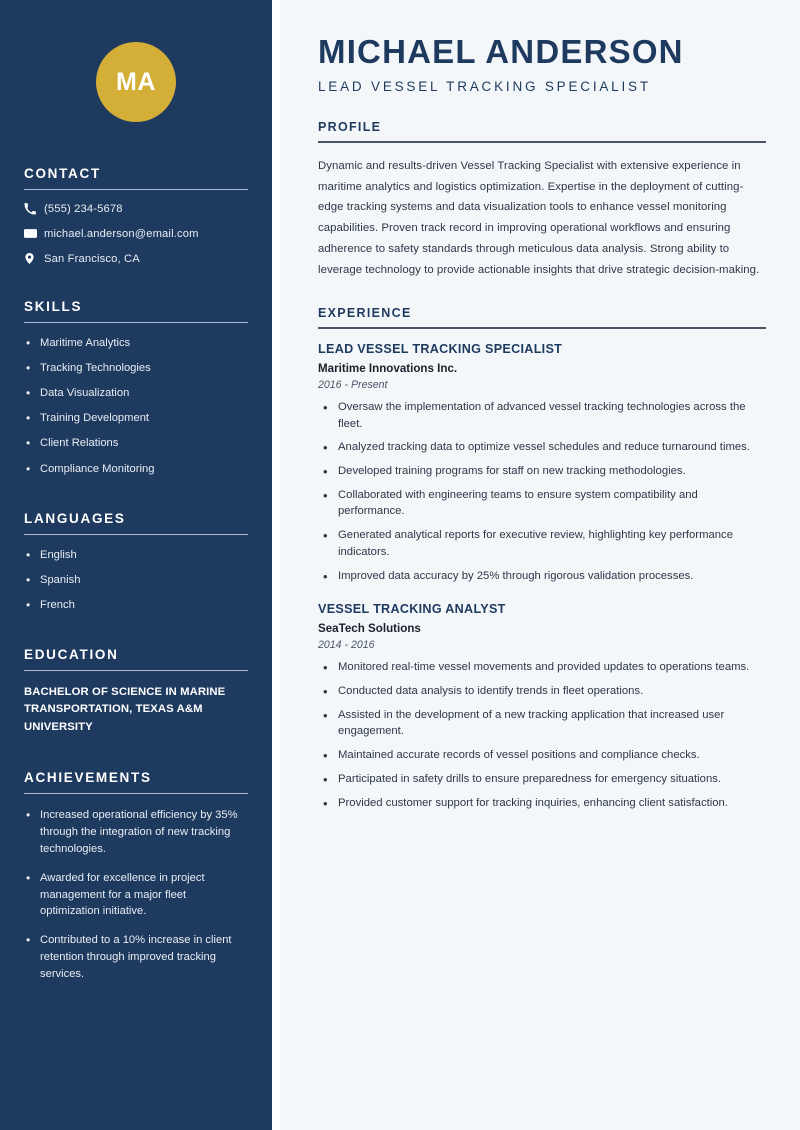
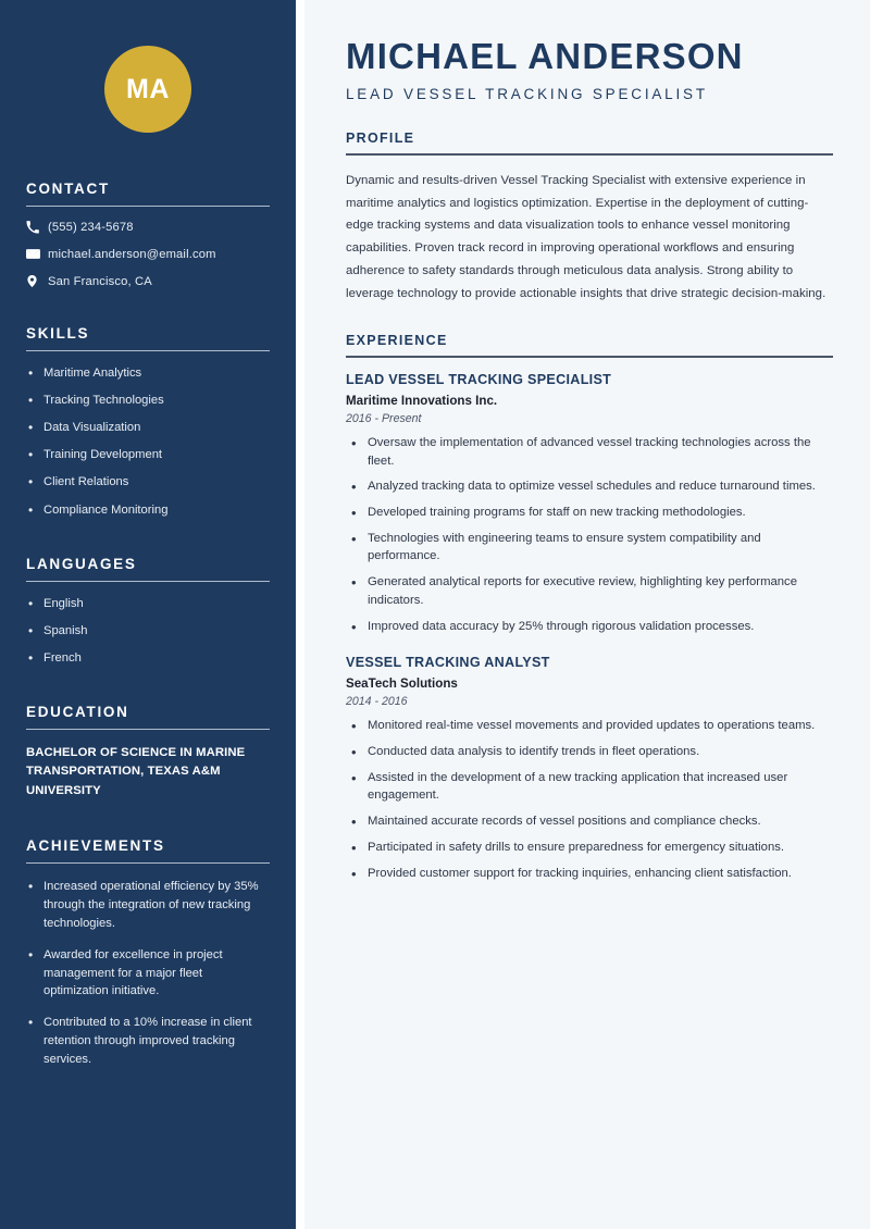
  MA
  CONTACT
  (555) 234-5678
  michael.anderson@email.com
  San Francisco, CA
  SKILLS
  Maritime Analytics
  Tracking Technologies
  Data Visualization
  Training Development
  Client Relations
  Compliance Monitoring
  LANGUAGES
  English
  Spanish
  French
  EDUCATION
  BACHELOR OF SCIENCE IN MARINE TRANSPORTATION, TEXAS A&M UNIVERSITY
  ACHIEVEMENTS
  Increased operational efficiency by 35% through the integration of new tracking technologies.
  Awarded for excellence in project management for a major fleet optimization initiative.
  Contributed to a 10% increase in client retention through improved tracking services.
  MICHAEL ANDERSON
  LEAD VESSEL TRACKING SPECIALIST
  PROFILE
  Dynamic and results-driven Vessel Tracking Specialist with extensive experience in maritime analytics and logistics optimization. Expertise in the deployment of cutting-edge tracking systems and data visualization tools to enhance vessel monitoring capabilities. Proven track record in improving operational workflows and ensuring adherence to safety standards through meticulous data analysis. Strong ability to leverage technology to provide actionable insights that drive strategic decision-making.
  EXPERIENCE
  LEAD VESSEL TRACKING SPECIALIST
  Maritime Innovations Inc.
  2016 - Present
  Oversaw the implementation of advanced vessel tracking technologies across the fleet.
  Analyzed tracking data to optimize vessel schedules and reduce turnaround times.
  Developed training programs for staff on new tracking methodologies.
- Collaborated with engineering teams to ensure system compatibility and performance.
+ Technologies with engineering teams to ensure system compatibility and performance.
  Generated analytical reports for executive review, highlighting key performance indicators.
  Improved data accuracy by 25% through rigorous validation processes.
  VESSEL TRACKING ANALYST
  SeaTech Solutions
  2014 - 2016
  Monitored real-time vessel movements and provided updates to operations teams.
  Conducted data analysis to identify trends in fleet operations.
  Assisted in the development of a new tracking application that increased user engagement.
  Maintained accurate records of vessel positions and compliance checks.
  Participated in safety drills to ensure preparedness for emergency situations.
  Provided customer support for tracking inquiries, enhancing client satisfaction.
